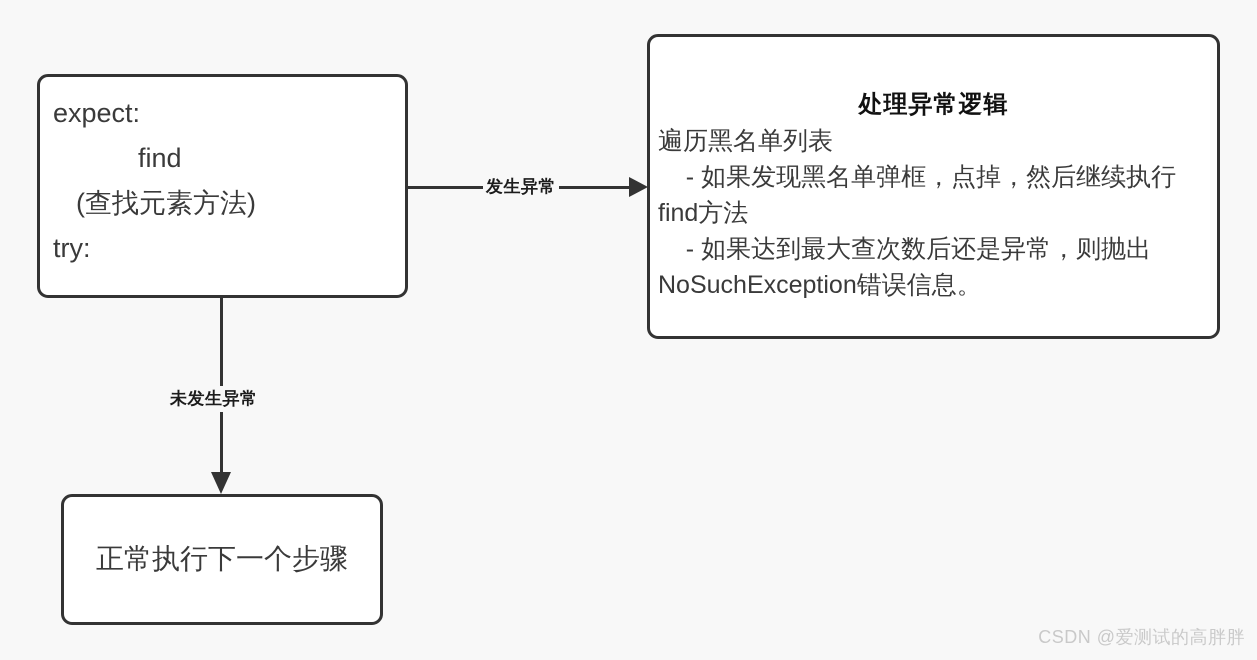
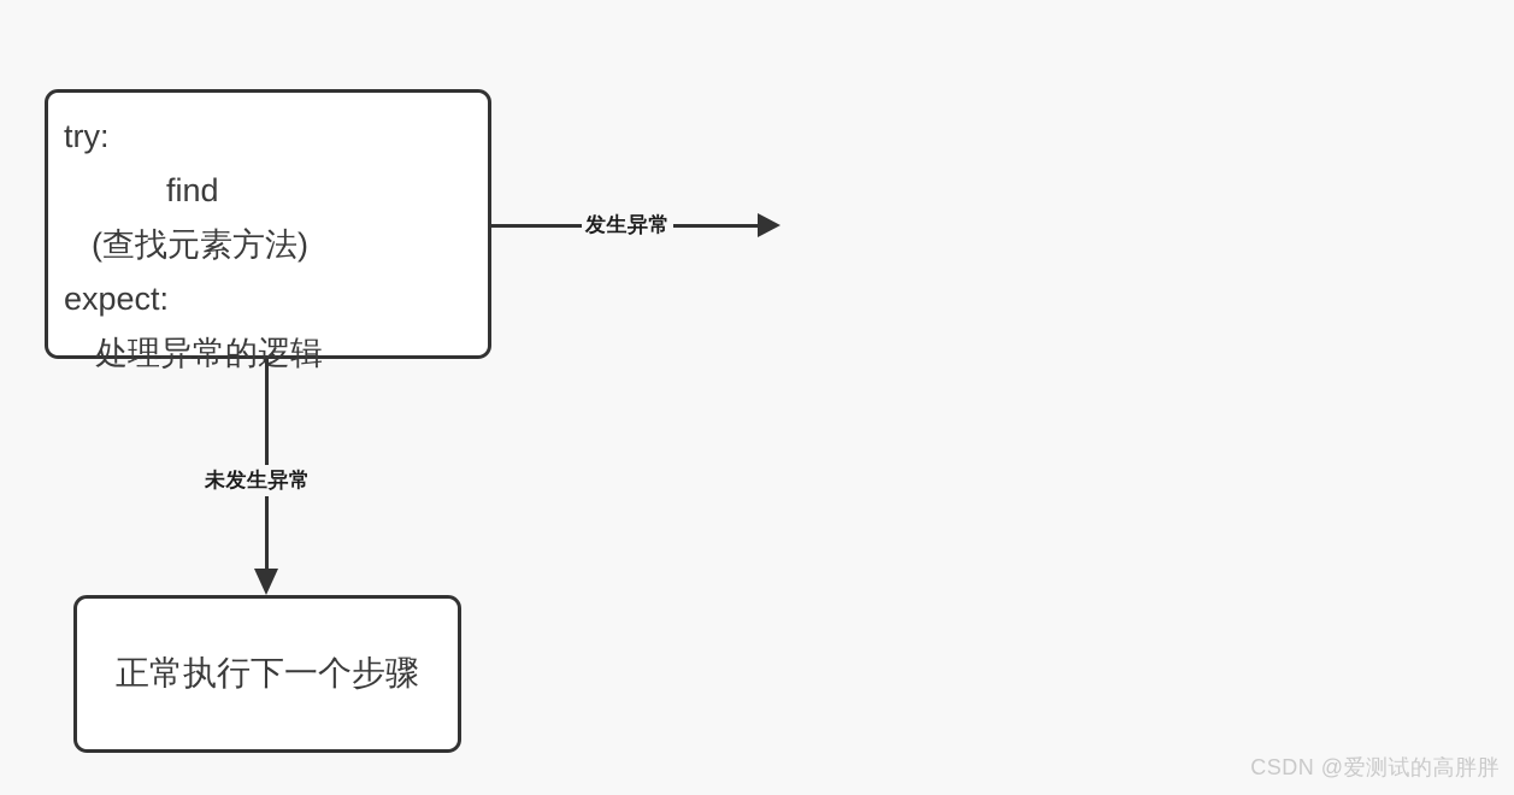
- expect:
+ try:
  find
  (查找元素方法)
- try:
+ expect:
+ 处理异常的逻辑
  发生异常
- 处理异常逻辑
- 遍历黑名单列表
- - 如果发现黑名单弹框，点掉，然后继续执行find方法
- - 如果达到最大查次数后还是异常，则抛出NoSuchException错误信息。
  未发生异常
  正常执行下一个步骤
  CSDN @爱测试的高胖胖
